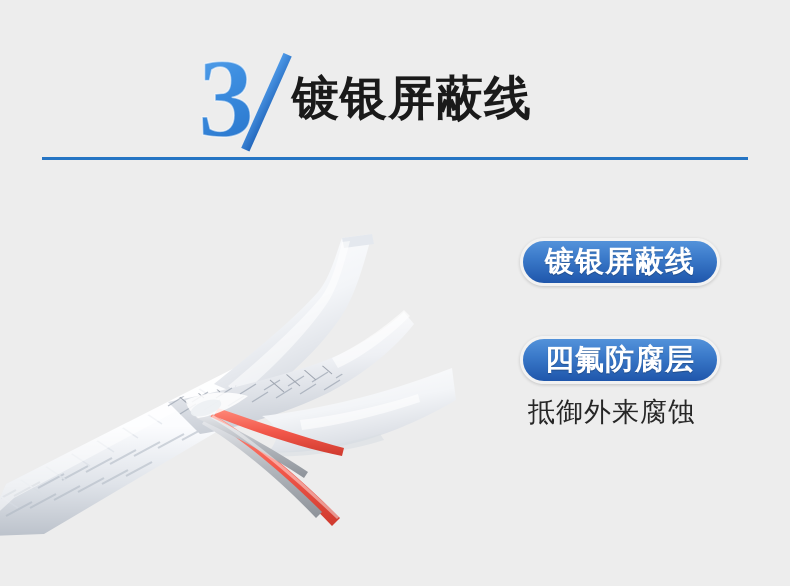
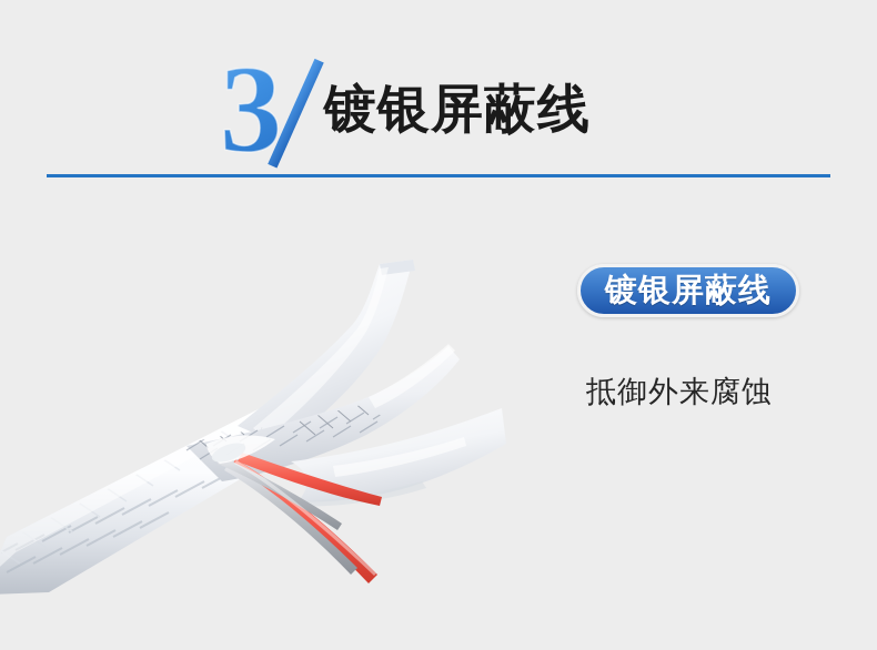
  3
  镀银屏蔽线
  镀银屏蔽线
- 四氟防腐层
  抵御外来腐蚀
